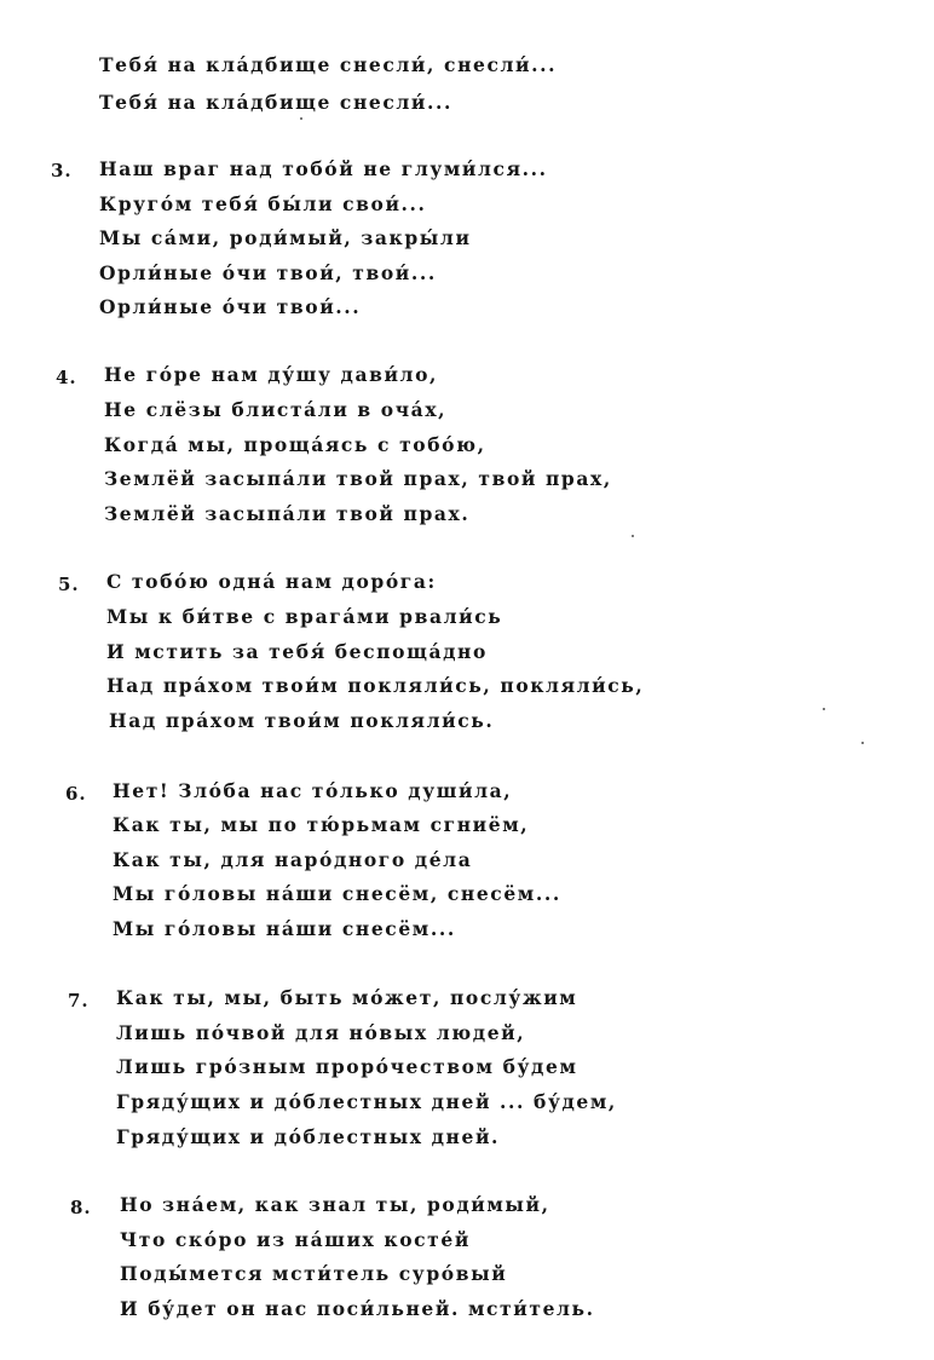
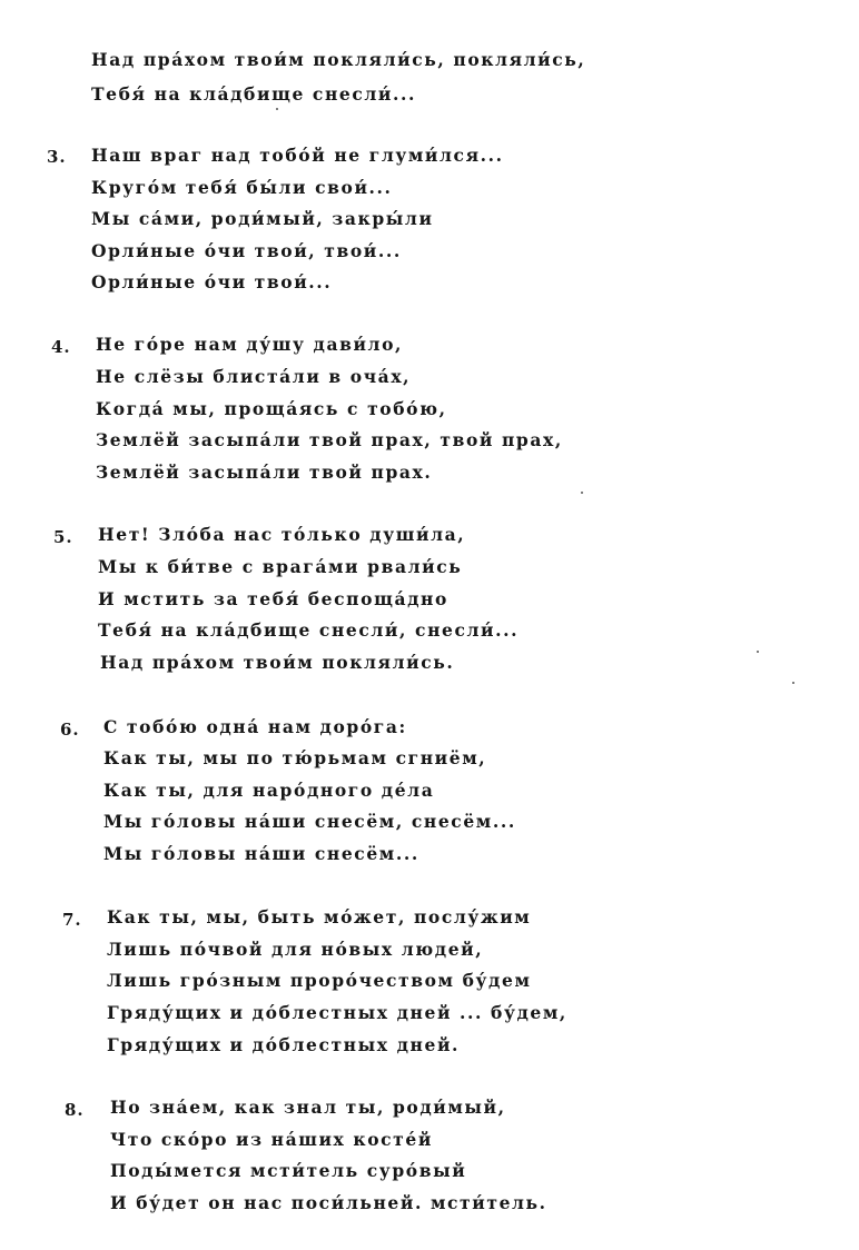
- Тебя́ на кла́дбище снесли́, снесли́...
+ Над пра́хом твои́м покляли́сь, покляли́сь,
  Тебя́ на кла́дбище снесли́...
  3.
  Наш враг над тобо́й не глуми́лся...
  Круго́м тебя́ бы́ли свои́...
  Мы са́ми, роди́мый, закры́ли
  Орли́ные о́чи твои́, твои́...
  Орли́ные о́чи твои́...
  4.
  Не го́ре нам ду́шу дави́ло,
  Не слёзы блиста́ли в оча́х,
  Когда́ мы, проща́ясь с тобо́ю,
  Землёй засыпа́ли твой прах, твой прах,
  Землёй засыпа́ли твой прах.
  5.
- С тобо́ю одна́ нам доро́га:
+ Нет! Зло́ба нас то́лько души́ла,
  Мы к би́тве с врага́ми рвали́сь
  И мстить за тебя́ беспоща́дно
- Над пра́хом твои́м покляли́сь, покляли́сь,
+ Тебя́ на кла́дбище снесли́, снесли́...
  Над пра́хом твои́м покляли́сь.
  6.
- Нет! Зло́ба нас то́лько души́ла,
+ С тобо́ю одна́ нам доро́га:
  Как ты, мы по тю́рьмам сгниём,
  Как ты, для наро́дного де́ла
  Мы го́ловы на́ши снесём, снесём...
  Мы го́ловы на́ши снесём...
  7.
  Как ты, мы, быть мо́жет, послу́жим
  Лишь по́чвой для но́вых людей,
  Лишь гро́зным проро́чеством бу́дем
  Гряду́щих и до́блестных дней ... бу́дем,
  Гряду́щих и до́блестных дней.
  8.
  Но зна́ем, как знал ты, роди́мый,
  Что ско́ро из на́ших косте́й
  Поды́мется мсти́тель суро́вый
  И бу́дет он нас поси́льней. мсти́тель.
